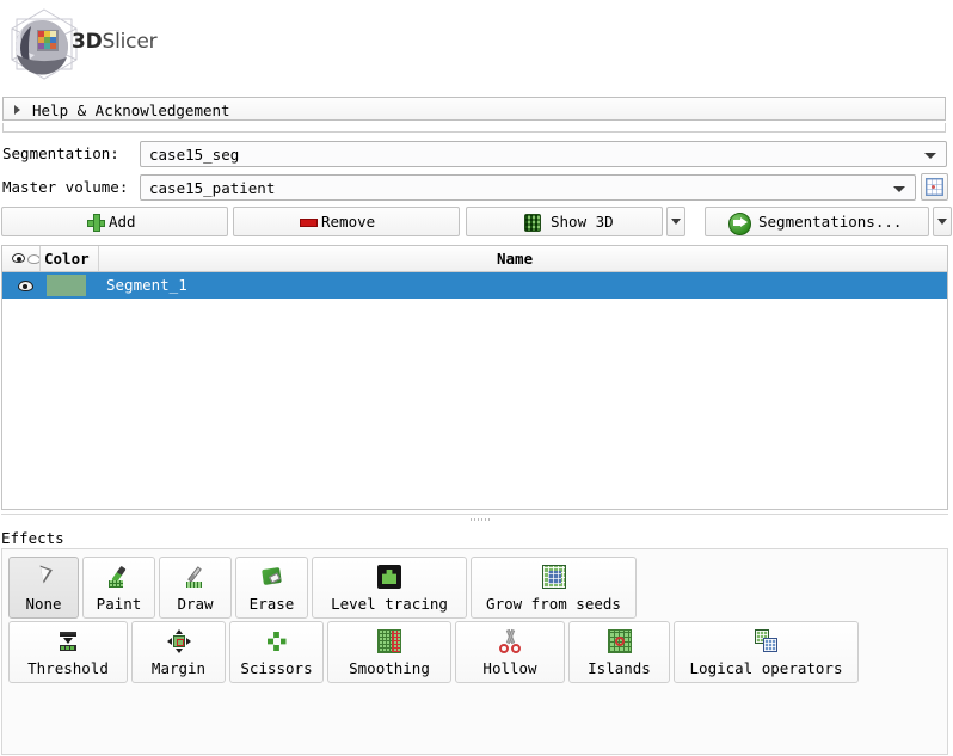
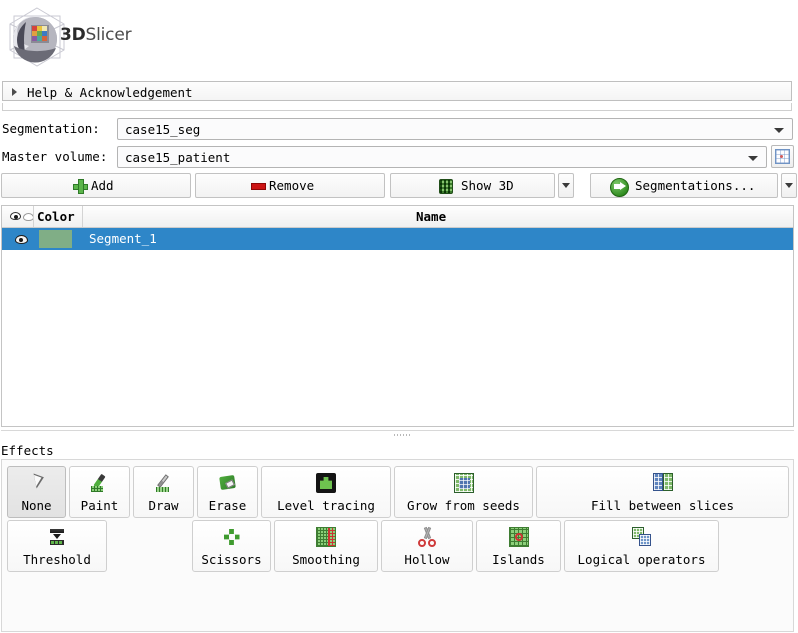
  3DSlicer
  Help & Acknowledgement
  Segmentation:
  case15_seg
  Master volume:
  case15_patient
  Add
  Remove
  Show 3D
  Segmentations...
  Color
  Name
  Segment_1
  Effects
  None
  Paint
  Draw
  Erase
  Level tracing
  Grow from seeds
+ Fill between slices
  Threshold
- Margin
  Scissors
  Smoothing
  Hollow
  Islands
  Logical operators
